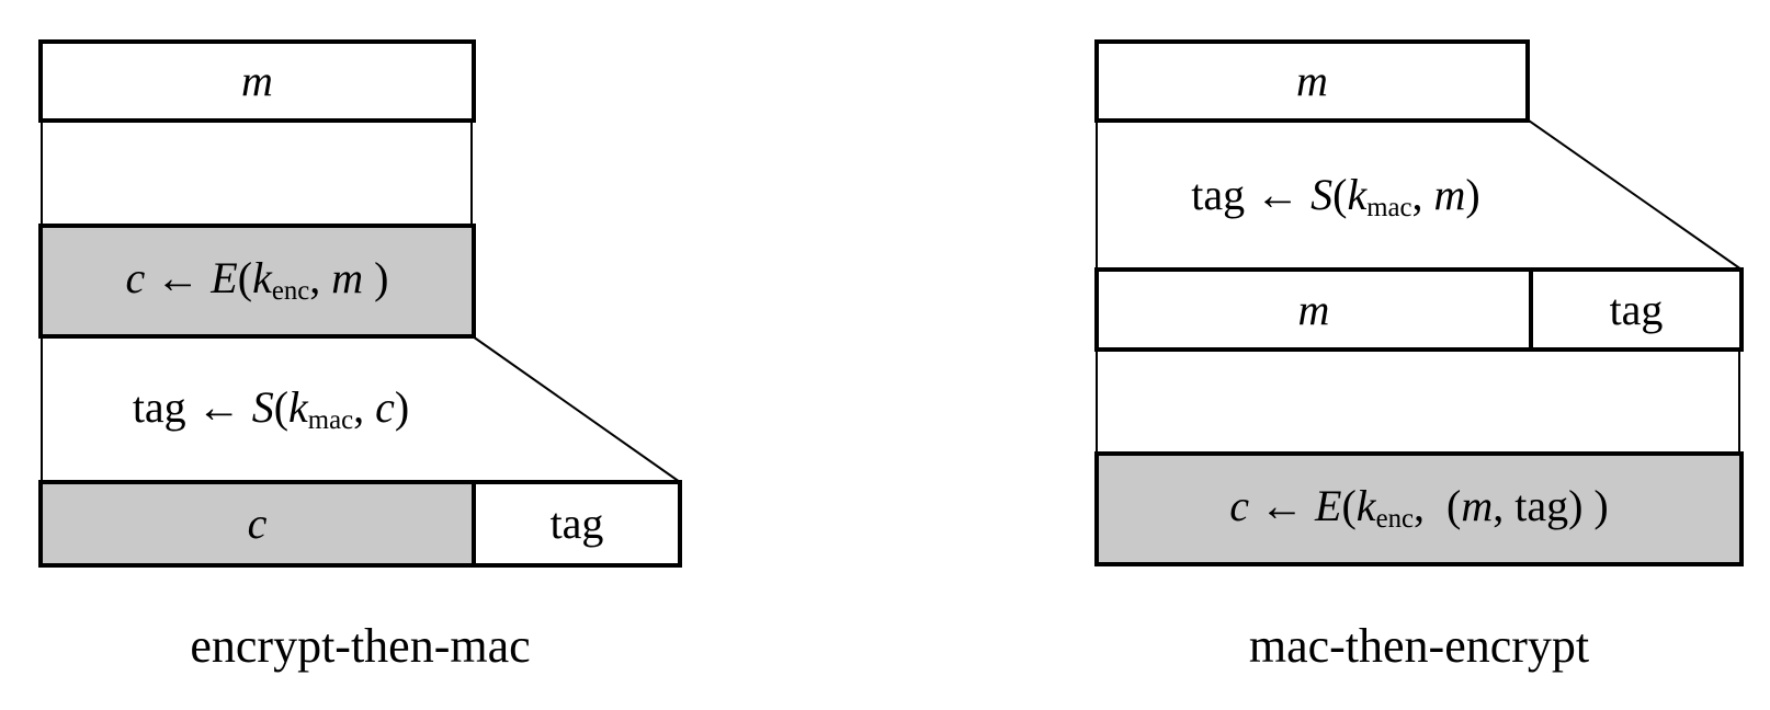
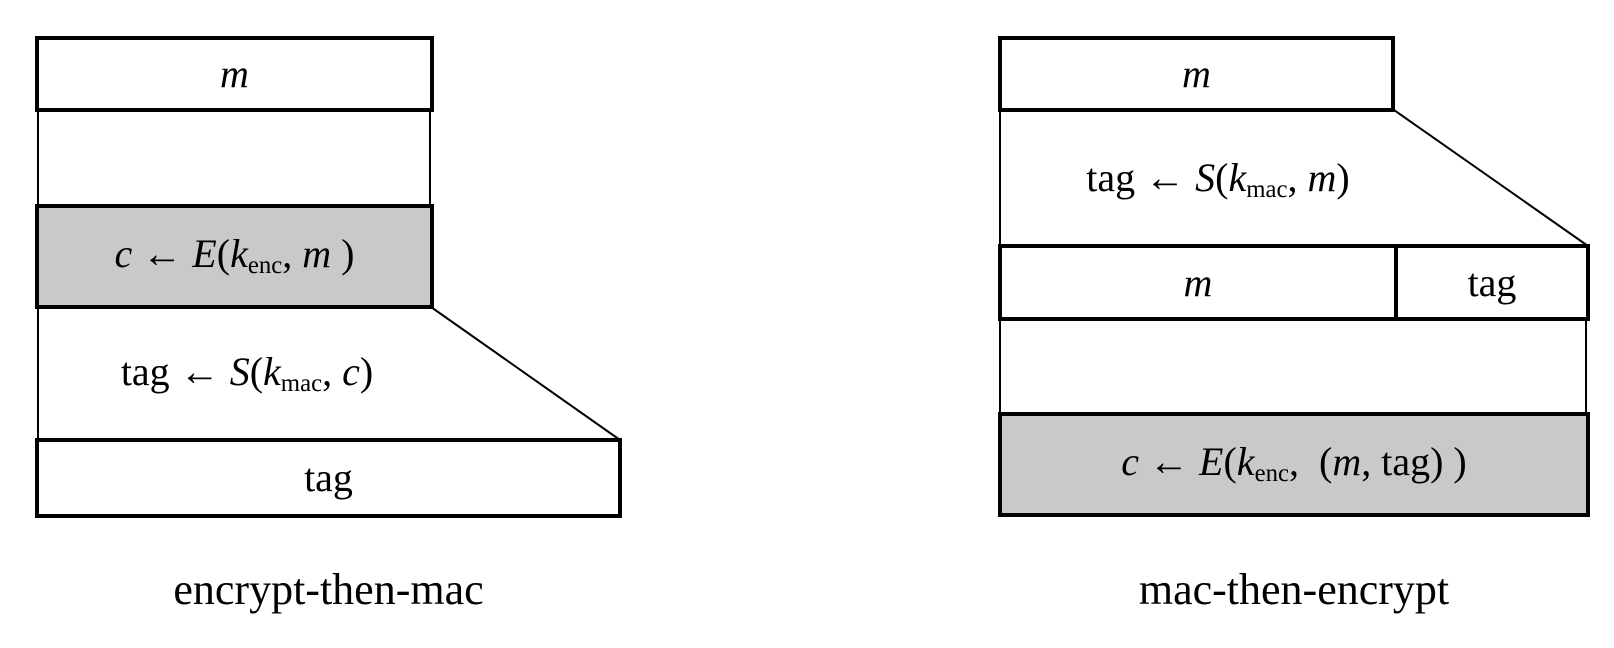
  m
  c ← E(kenc, m )
  tag ← S(kmac, c)
- c
  tag
  encrypt-then-mac
  m
  tag ← S(kmac, m)
  m
  tag
  c ← E(kenc, (m, tag) )
  mac-then-encrypt
